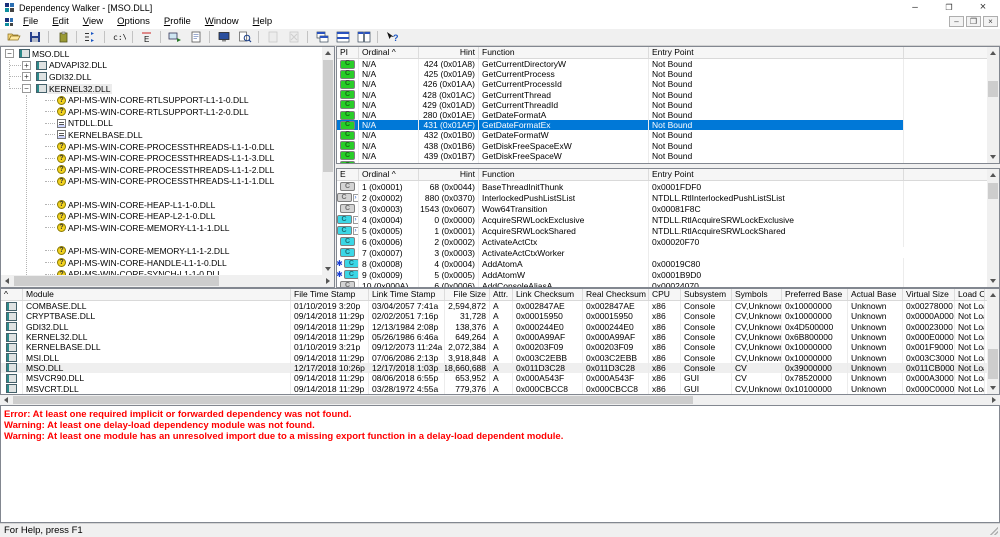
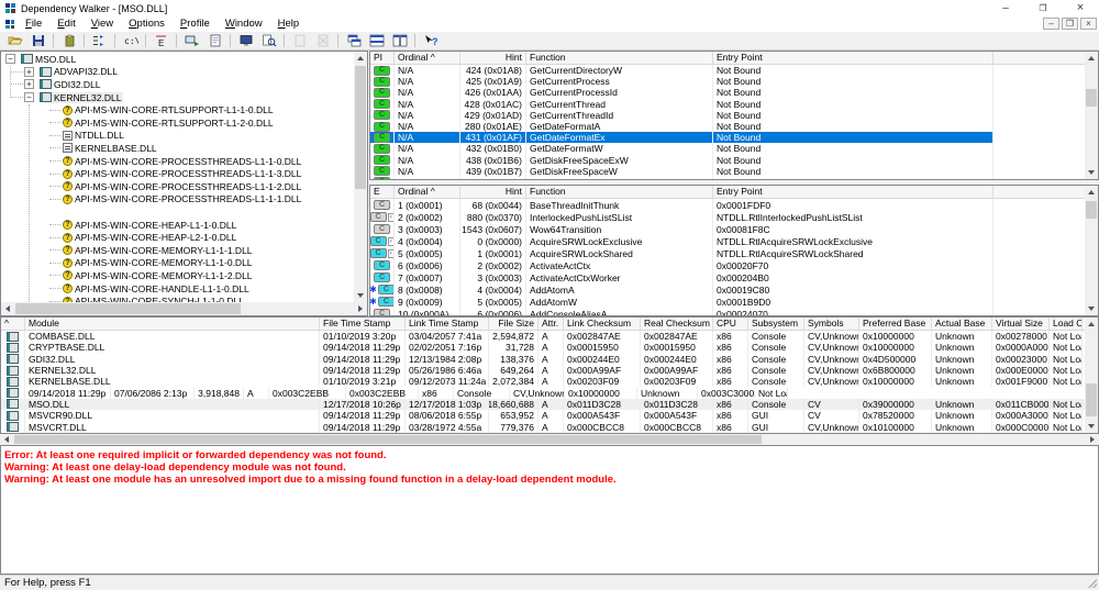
  Dependency Walker - [MSO.DLL]
  File
  Edit
  View
  Options
  Profile
  Window
  Help
  –
  ❐
  ×
  c:\
  E
  ?
  −
  MSO.DLL
  +
  ADVAPI32.DLL
  +
  GDI32.DLL
  −
  KERNEL32.DLL
  API-MS-WIN-CORE-RTLSUPPORT-L1-1-0.DLL
  API-MS-WIN-CORE-RTLSUPPORT-L1-2-0.DLL
  NTDLL.DLL
  KERNELBASE.DLL
  API-MS-WIN-CORE-PROCESSTHREADS-L1-1-0.DLL
  API-MS-WIN-CORE-PROCESSTHREADS-L1-1-3.DLL
  API-MS-WIN-CORE-PROCESSTHREADS-L1-1-2.DLL
  API-MS-WIN-CORE-PROCESSTHREADS-L1-1-1.DLL
  API-MS-WIN-CORE-HEAP-L1-1-0.DLL
  API-MS-WIN-CORE-HEAP-L2-1-0.DLL
  API-MS-WIN-CORE-MEMORY-L1-1-1.DLL
+ API-MS-WIN-CORE-MEMORY-L1-1-0.DLL
  API-MS-WIN-CORE-MEMORY-L1-1-2.DLL
  API-MS-WIN-CORE-HANDLE-L1-1-0.DLL
  PI
  Ordinal ^
  Hint
  Function
  Entry Point
  N/A
  424 (0x01A8)
  GetCurrentDirectoryW
  Not Bound
  N/A
  425 (0x01A9)
  GetCurrentProcess
  Not Bound
  N/A
  426 (0x01AA)
  GetCurrentProcessId
  Not Bound
  N/A
  428 (0x01AC)
  GetCurrentThread
  Not Bound
  N/A
  429 (0x01AD)
  GetCurrentThreadId
  Not Bound
  N/A
  280 (0x01AE)
  GetDateFormatA
  Not Bound
  N/A
  431 (0x01AF)
  GetDateFormatEx
  Not Bound
  N/A
  432 (0x01B0)
  GetDateFormatW
  Not Bound
  N/A
  438 (0x01B6)
  GetDiskFreeSpaceExW
  Not Bound
  N/A
  439 (0x01B7)
  GetDiskFreeSpaceW
  Not Bound
  E
  Ordinal ^
  Hint
  Function
  Entry Point
  1 (0x0001)
  68 (0x0044)
  BaseThreadInitThunk
  0x0001FDF0
  2 (0x0002)
  880 (0x0370)
  InterlockedPushListSList
  NTDLL.RtlInterlockedPushListSList
  3 (0x0003)
  1543 (0x0607)
  Wow64Transition
  0x00081F8C
  4 (0x0004)
  0 (0x0000)
  AcquireSRWLockExclusive
  NTDLL.RtlAcquireSRWLockExclusive
  5 (0x0005)
  1 (0x0001)
  AcquireSRWLockShared
  NTDLL.RtlAcquireSRWLockShared
  6 (0x0006)
  2 (0x0002)
  ActivateActCtx
  0x00020F70
  7 (0x0007)
  3 (0x0003)
  ActivateActCtxWorker
+ 0x000204B0
  ✱
  8 (0x0008)
  4 (0x0004)
  AddAtomA
  0x00019C80
  ✱
  9 (0x0009)
  5 (0x0005)
  AddAtomW
  0x0001B9D0
  10 (0x000A)
  6 (0x0006)
  AddConsoleAliasA
  0x00024070
  ^
  Module
  File Time Stamp
  Link Time Stamp
  File Size
  Attr.
  Link Checksum
  Real Checksum
  CPU
  Subsystem
  Symbols
  Preferred Base
  Actual Base
  Virtual Size
  COMBASE.DLL
  01/10/2019 3:20p
  03/04/2057 7:41a
  2,594,872
  A
  0x002847AE
  0x002847AE
  x86
  Console
  CV,Unknown
  0x10000000
  Unknown
  0x00278000
  CRYPTBASE.DLL
  09/14/2018 11:29p
  02/02/2051 7:16p
  31,728
  A
  0x00015950
  0x00015950
  x86
  Console
  CV,Unknown
  0x10000000
  Unknown
  0x0000A000
  GDI32.DLL
  09/14/2018 11:29p
  12/13/1984 2:08p
  138,376
  A
  0x000244E0
  0x000244E0
  x86
  Console
  CV,Unknown
  0x4D500000
  Unknown
  0x00023000
  KERNEL32.DLL
  09/14/2018 11:29p
  05/26/1986 6:46a
  649,264
  A
  0x000A99AF
  0x000A99AF
  x86
  Console
  CV,Unknown
  0x6B800000
  Unknown
  0x000E0000
  KERNELBASE.DLL
  01/10/2019 3:21p
  09/12/2073 11:24a
  2,072,384
  A
  0x00203F09
  0x00203F09
  x86
  Console
  CV,Unknown
  0x10000000
  Unknown
  0x001F9000
- MSI.DLL
  09/14/2018 11:29p
  07/06/2086 2:13p
  3,918,848
  A
  0x003C2EBB
  0x003C2EBB
  x86
  Console
  CV,Unknown
  0x10000000
  Unknown
  0x003C3000
  MSO.DLL
  12/17/2018 10:26p
  12/17/2018 1:03p
  18,660,688
  A
  0x011D3C28
  0x011D3C28
  x86
  Console
  CV
  0x39000000
  Unknown
  0x011CB000
  MSVCR90.DLL
  09/14/2018 11:29p
  08/06/2018 6:55p
  653,952
  A
  0x000A543F
  0x000A543F
  x86
  GUI
  CV
  0x78520000
  Unknown
  0x000A3000
  MSVCRT.DLL
  09/14/2018 11:29p
  03/28/1972 4:55a
  779,376
  A
  0x000CBCC8
  0x000CBCC8
  x86
  GUI
  CV,Unknown
  0x10100000
  Unknown
  0x000C0000
  Error: At least one required implicit or forwarded dependency was not found.
  Warning: At least one delay-load dependency module was not found.
- Warning: At least one module has an unresolved import due to a missing export function in a delay-load dependent module.
+ Warning: At least one module has an unresolved import due to a missing found function in a delay-load dependent module.
  For Help, press F1
